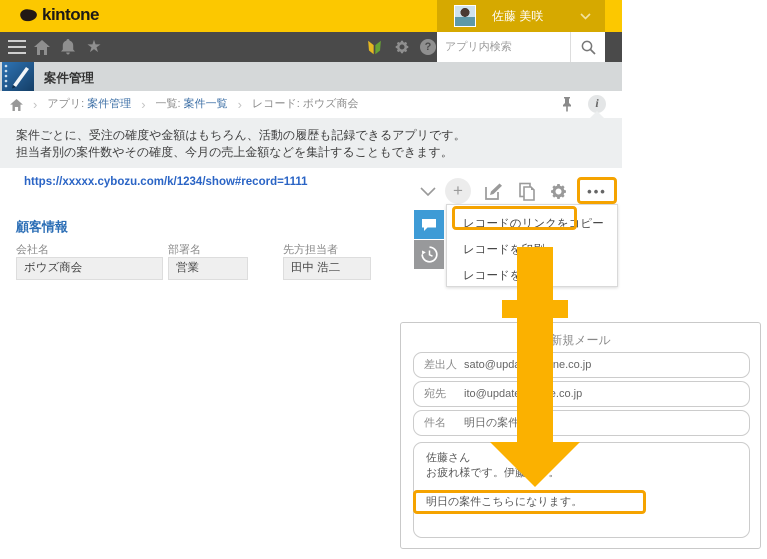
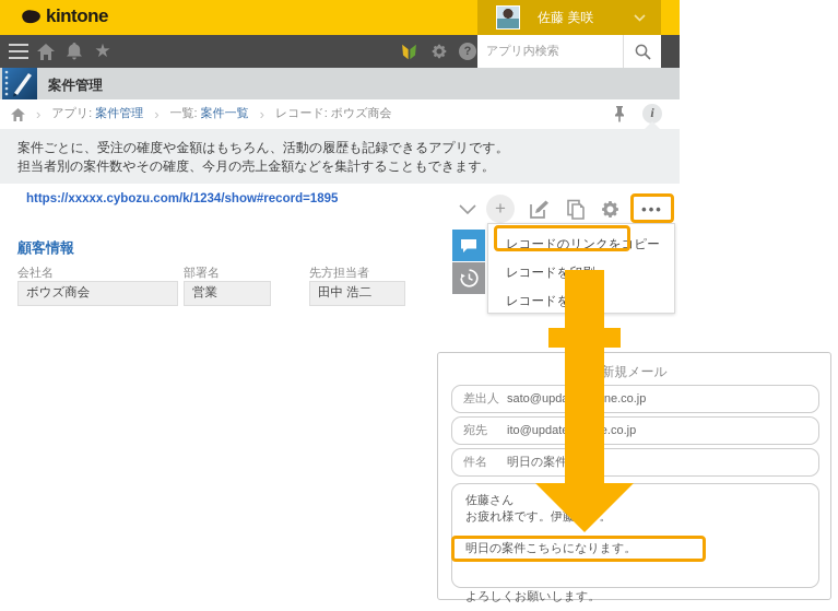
  kintone
  佐藤 美咲
  ★
  ?
  アプリ内検索
  案件管理
  ›
  アプリ:
  案件管理
  ›
  一覧:
  案件一覧
  ›
  レコード:
  ボウズ商会
  i
  案件ごとに、受注の確度や金額はもちろん、活動の履歴も記録できるアプリです。
  担当者別の案件数やその確度、今月の売上金額などを集計することもできます。
  +
  •••
  顧客情報
  会社名
  部署名
  先方担当者
  ボウズ商会
  営業
  田中 浩二
  レコードのリンクをコピー
  レコードを
  レコードを
  新規メール
  差出人
  宛先
  件名
  明日の案件
  佐藤さん
  お疲れ様です。伊藤です。
  明日の案件こちらになります。
+ よろしくお願いします。
- https://xxxxx.cybozu.com/k/1234/show#record=1111
+ https://xxxxx.cybozu.com/k/1234/show#record=1895
